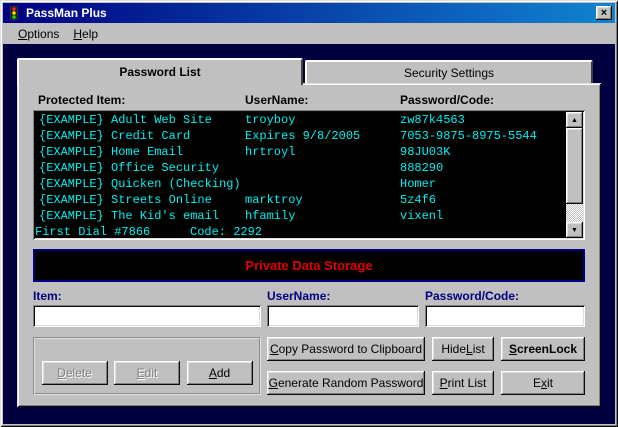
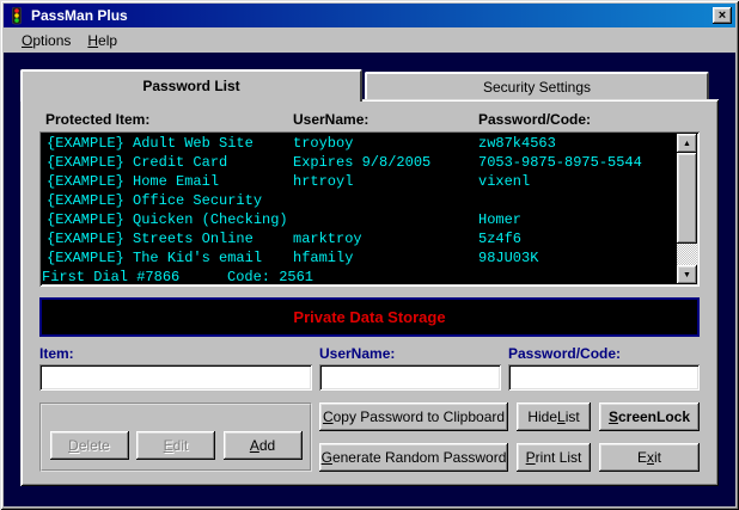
  PassMan Plus
  ×
  Options
  Help
  Password List
  Security Settings
  Protected Item:
  UserName:
  Password/Code:
  {EXAMPLE} Adult Web Site
  troyboy
  zw87k4563
  {EXAMPLE} Credit Card
  Expires 9/8/2005
  7053-9875-8975-5544
  {EXAMPLE} Home Email
  hrtroyl
- 98JU03K
+ vixenl
  {EXAMPLE} Office Security
- 888290
  {EXAMPLE} Quicken (Checking)
  Homer
  {EXAMPLE} Streets Online
  marktroy
  5z4f6
  {EXAMPLE} The Kid's email
  hfamily
- vixenl
+ 98JU03K
  First Dial #7866
- Code: 2292
+ Code: 2561
  Private Data Storage
  Item:
  UserName:
  Password/Code:
  D
  elete
  E
  dit
  A
  dd
  C
  opy Password to Clipboard
  Hide
  L
  ist
  S
  creenLock
  G
  enerate Random Password
  P
  rint List
  E
  x
  it
